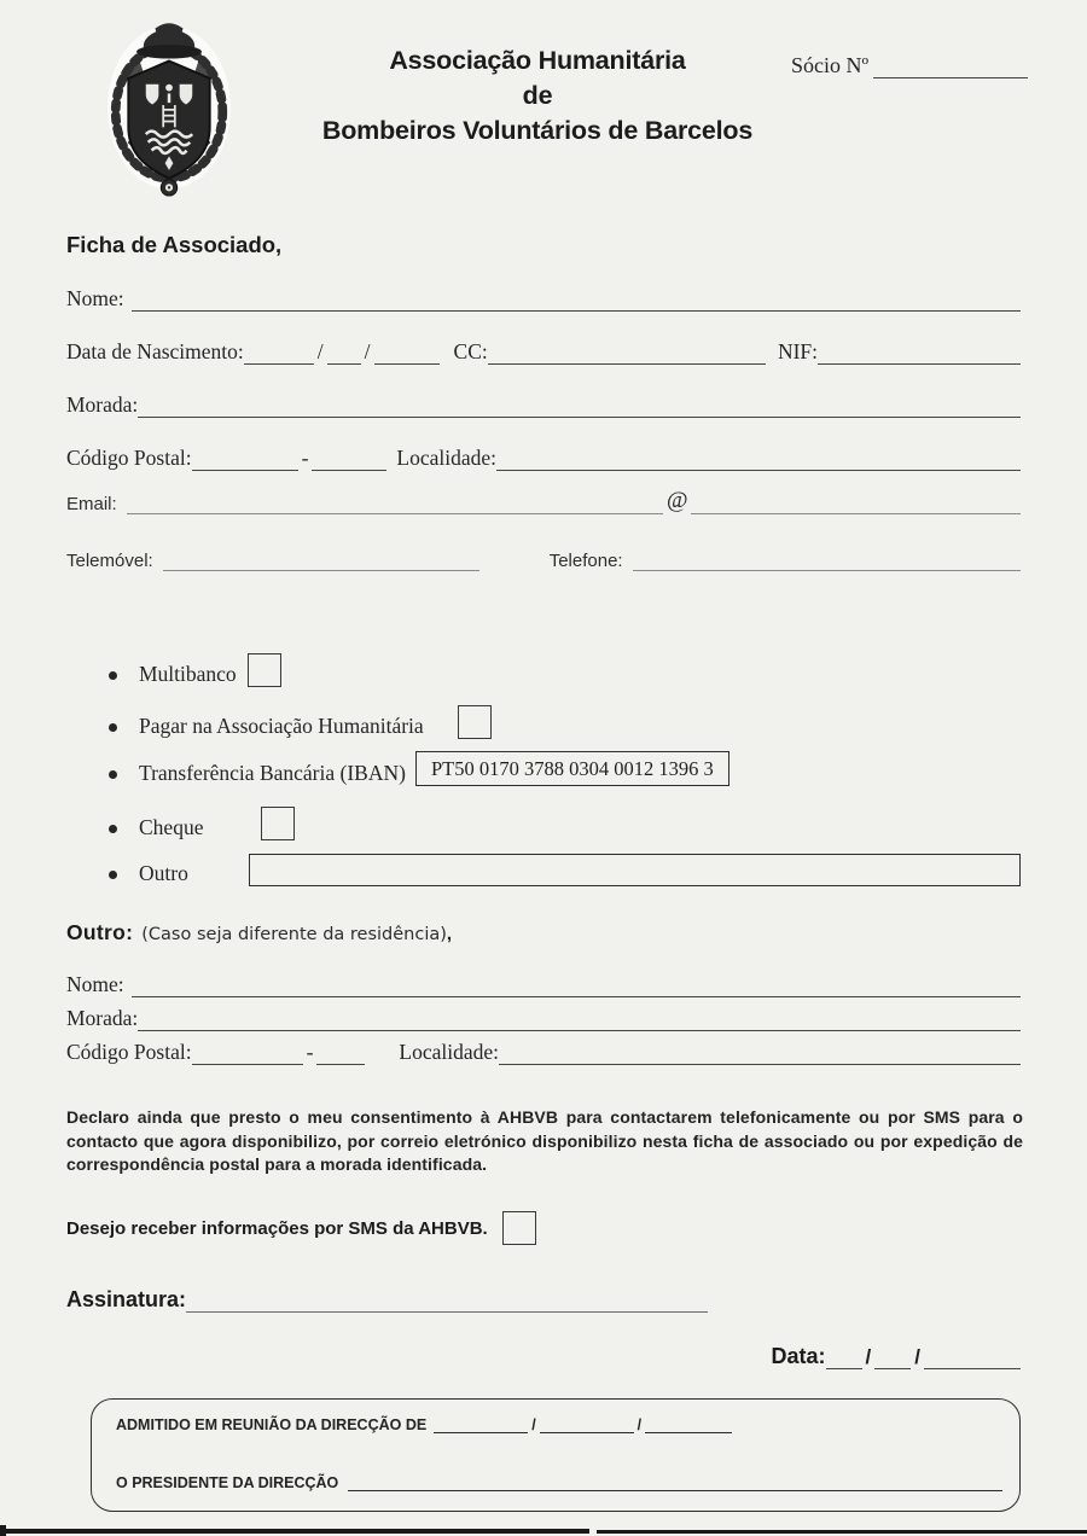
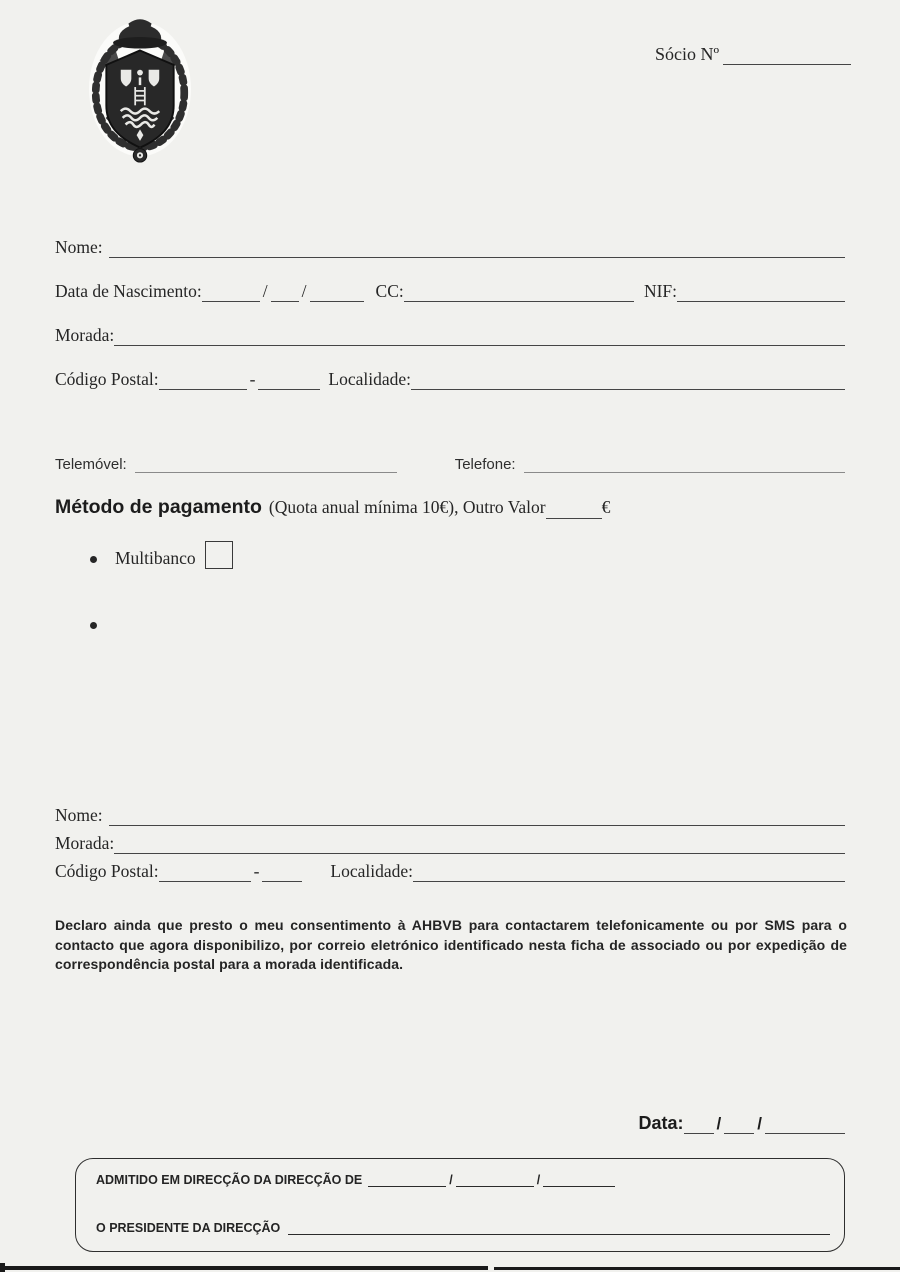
- Associação Humanitária
- de
- Bombeiros Voluntários de Barcelos
  Sócio Nº
- Ficha de Associado,
  Nome:
  Data de Nascimento:
  /
  /
  CC:
  NIF:
  Morada:
  Código Postal:
  -
  Localidade:
- Email:
- @
  Telemóvel:
  Telefone:
+ Método de pagamento
+ (Quota anual mínima 10€), Outro Valor
+ €
  Multibanco
- Pagar na Associação Humanitária
- Transferência Bancária (IBAN)
- PT50 0170 3788 0304 0012 1396 3
- Cheque
- Outro
- Outro:
- (Caso seja diferente da residência)
- ,
  Nome:
  Morada:
  Código Postal:
  -
  Localidade:
- Declaro ainda que presto o meu consentimento à AHBVB para contactarem telefonicamente ou por SMS para o contacto que agora disponibilizo, por correio eletrónico disponibilizo nesta ficha de associado ou por expedição de correspondência postal para a morada identificada.
+ Declaro ainda que presto o meu consentimento à AHBVB para contactarem telefonicamente ou por SMS para o contacto que agora disponibilizo, por correio eletrónico identificado nesta ficha de associado ou por expedição de correspondência postal para a morada identificada.
- Desejo receber informações por SMS da AHBVB.
- Assinatura:
  Data:
  /
  /
- ADMITIDO EM REUNIÃO DA DIRECÇÃO DE
+ ADMITIDO EM DIRECÇÃO DA DIRECÇÃO DE
  /
  /
  O PRESIDENTE DA DIRECÇÃO
